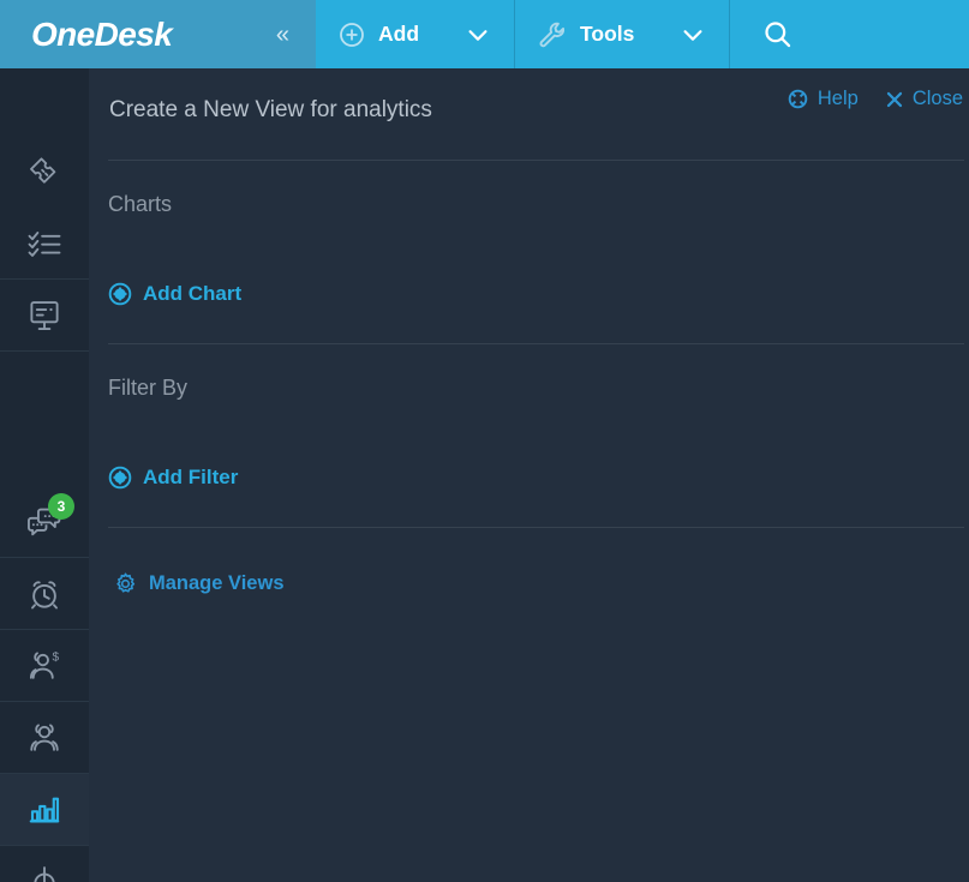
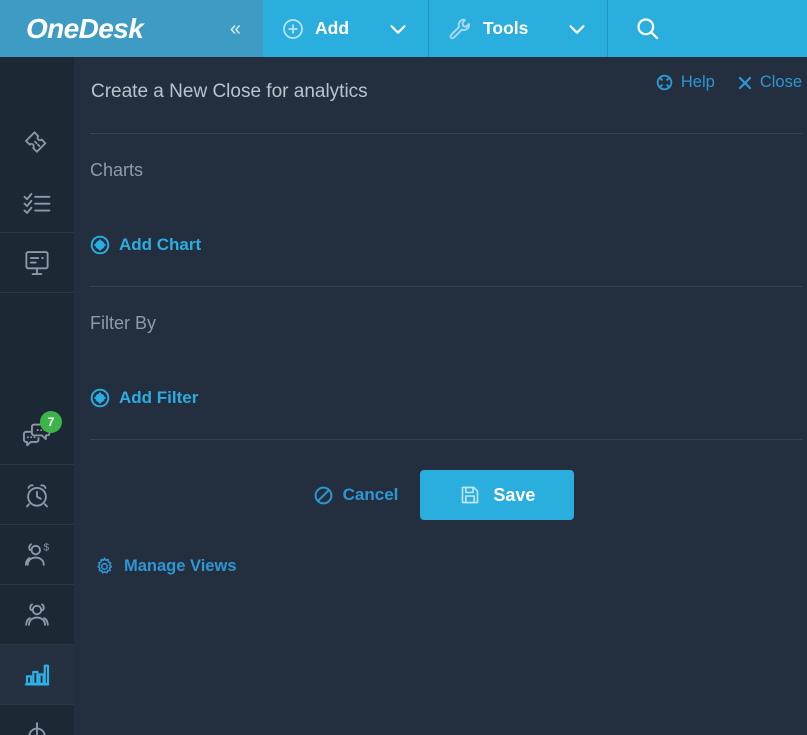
  OneDesk
  «
  Add
  Tools
- 3
+ 7
  $
- Create a New View for analytics
+ Create a New Close for analytics
  Help
  Close
  Charts
  Add Chart
  Filter By
  Add Filter
+ Cancel
+ Save
  Manage Views
